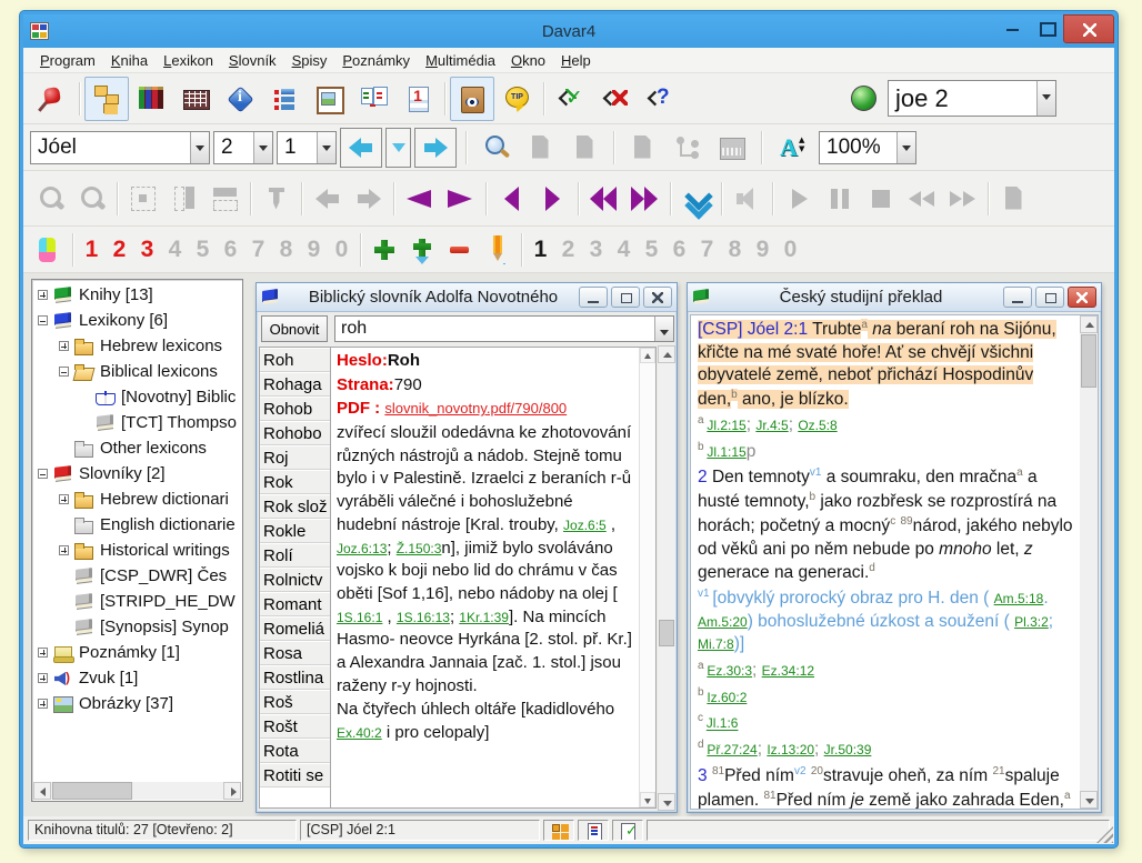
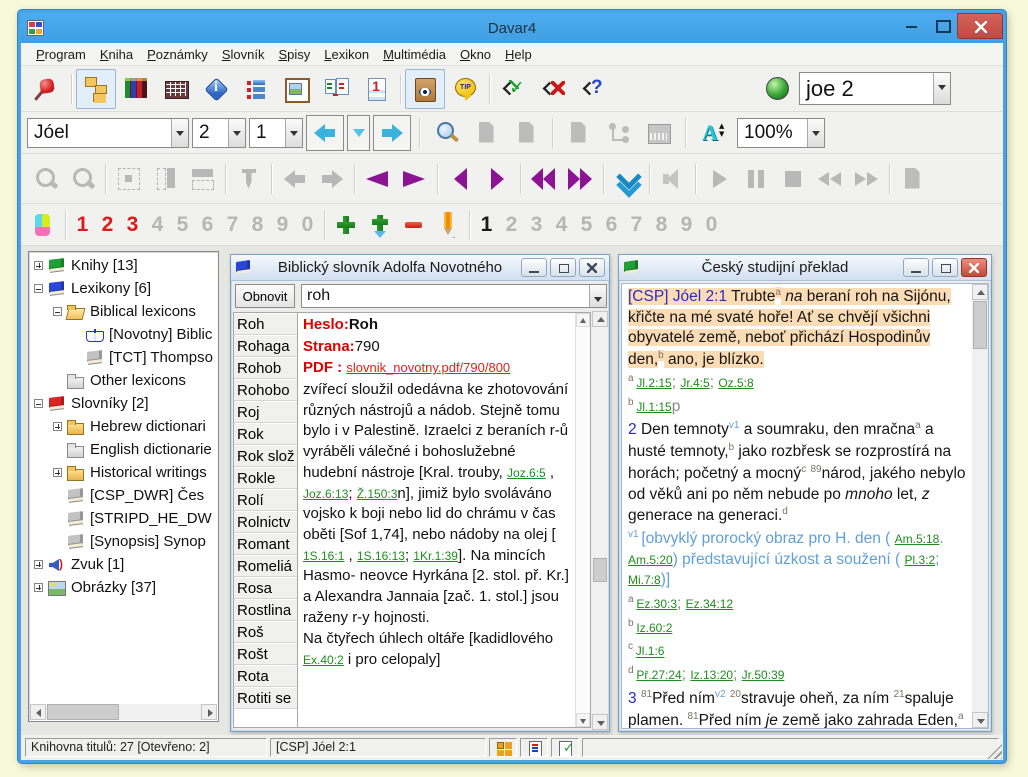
  Davar4
  Program
  Kniha
- Lexikon
+ Poznámky
  Slovník
  Spisy
- Poznámky
+ Lexikon
  Multimédia
  Okno
  Help
  joe 2
  Jóel
  2
  1
  100%
  1
  2
  3
  4
  5
  6
  7
  8
  9
  0
  1
  2
  3
  4
  5
  6
  7
  8
  9
  0
  Knihy [13]
  Lexikony [6]
- Hebrew lexicons
  Biblical lexicons
  [Novotny] Biblic
  [TCT] Thompso
  Other lexicons
  Slovníky [2]
  Hebrew dictionari
  English dictionarie
  Historical writings
  [CSP_DWR] Čes
  [STRIPD_HE_DW
  [Synopsis] Synop
- Poznámky [1]
  Zvuk [1]
  Obrázky [37]
  Biblický slovník Adolfa Novotného
  Obnovit
  roh
  Roh
  Rohaga
  Rohob
  Rohobo
  Roj
  Rok
  Rok slož
  Rokle
  Rolí
  Rolnictv
  Romant
  Romeliá
  Rosa
  Rostlina
  Roš
  Rošt
  Rota
  Rotiti se
  Heslo:Roh
  Strana:790
  PDF : slovnik_novotny.pdf/790/800
- zvířecí sloužil odedávna ke zhotovování různých nástrojů a nádob. Stejně tomu bylo i v Palestině. Izraelci z beraních r-ů vyráběli válečné i bohoslužebné hudební nástroje [Kral. trouby, Joz.6:5 , Joz.6:13; Ž.150:3n], jimiž bylo svoláváno vojsko k boji nebo lid do chrámu v čas oběti [Sof 1,16], nebo nádoby na olej [ 1S.16:1 , 1S.16:13; 1Kr.1:39]. Na mincích Hasmo- neovce Hyrkána [2. stol. př. Kr.] a Alexandra Jannaia [zač. 1. stol.] jsou raženy r-y hojnosti.
+ zvířecí sloužil odedávna ke zhotovování různých nástrojů a nádob. Stejně tomu bylo i v Palestině. Izraelci z beraních r-ů vyráběli válečné i bohoslužebné hudební nástroje [Kral. trouby, Joz.6:5 , Joz.6:13; Ž.150:3n], jimiž bylo svoláváno vojsko k boji nebo lid do chrámu v čas oběti [Sof 1,74], nebo nádoby na olej [ 1S.16:1 , 1S.16:13; 1Kr.1:39]. Na mincích Hasmo- neovce Hyrkána [2. stol. př. Kr.] a Alexandra Jannaia [zač. 1. stol.] jsou raženy r-y hojnosti.
  Na čtyřech úhlech oltáře [kadidlového Ex.40:2 i pro celopaly]
  Český studijní překlad
  [CSP] Jóel 2:1 Trubtea na beraní roh na Sijónu, křičte na mé svaté hoře! Ať se chvějí všichni obyvatelé země, neboť přichází Hospodinův den,b ano, je blízko.
  a Jl.2:15; Jr.4:5; Oz.5:8
  b Jl.1:15p
  2 Den temnotyv1 a soumraku, den mračnaa a husté temnoty,b jako rozbřesk se rozprostírá na horách; početný a mocnýc 89národ, jakého nebylo od věků ani po něm nebude po mnoho let, z generace na generaci.d
- v1 [obvyklý prorocký obraz pro H. den ( Am.5:18. Am.5:20) bohoslužebné úzkost a soužení ( Pl.3:2; Mi.7:8)]
+ v1 [obvyklý prorocký obraz pro H. den ( Am.5:18. Am.5:20) představující úzkost a soužení ( Pl.3:2; Mi.7:8)]
  a Ez.30:3; Ez.34:12
  b Iz.60:2
  c Jl.1:6
  d Př.27:24; Iz.13:20; Jr.50:39
  Knihovna titulů: 27 [Otevřeno: 2]
  [CSP] Jóel 2:1
